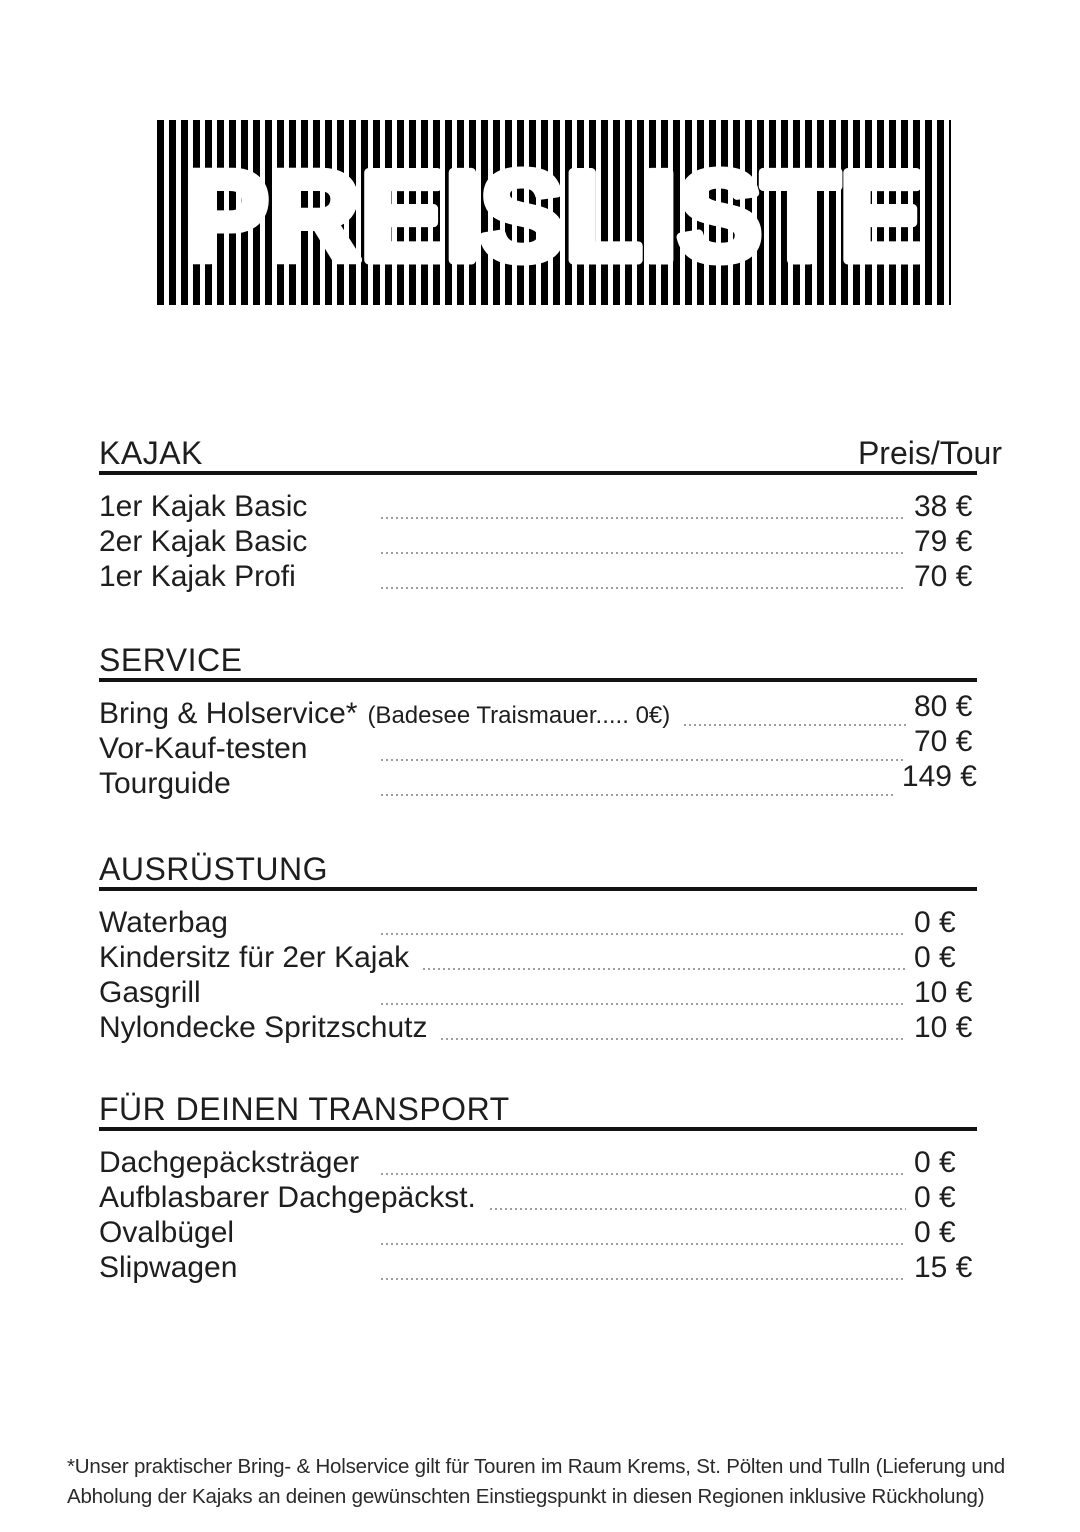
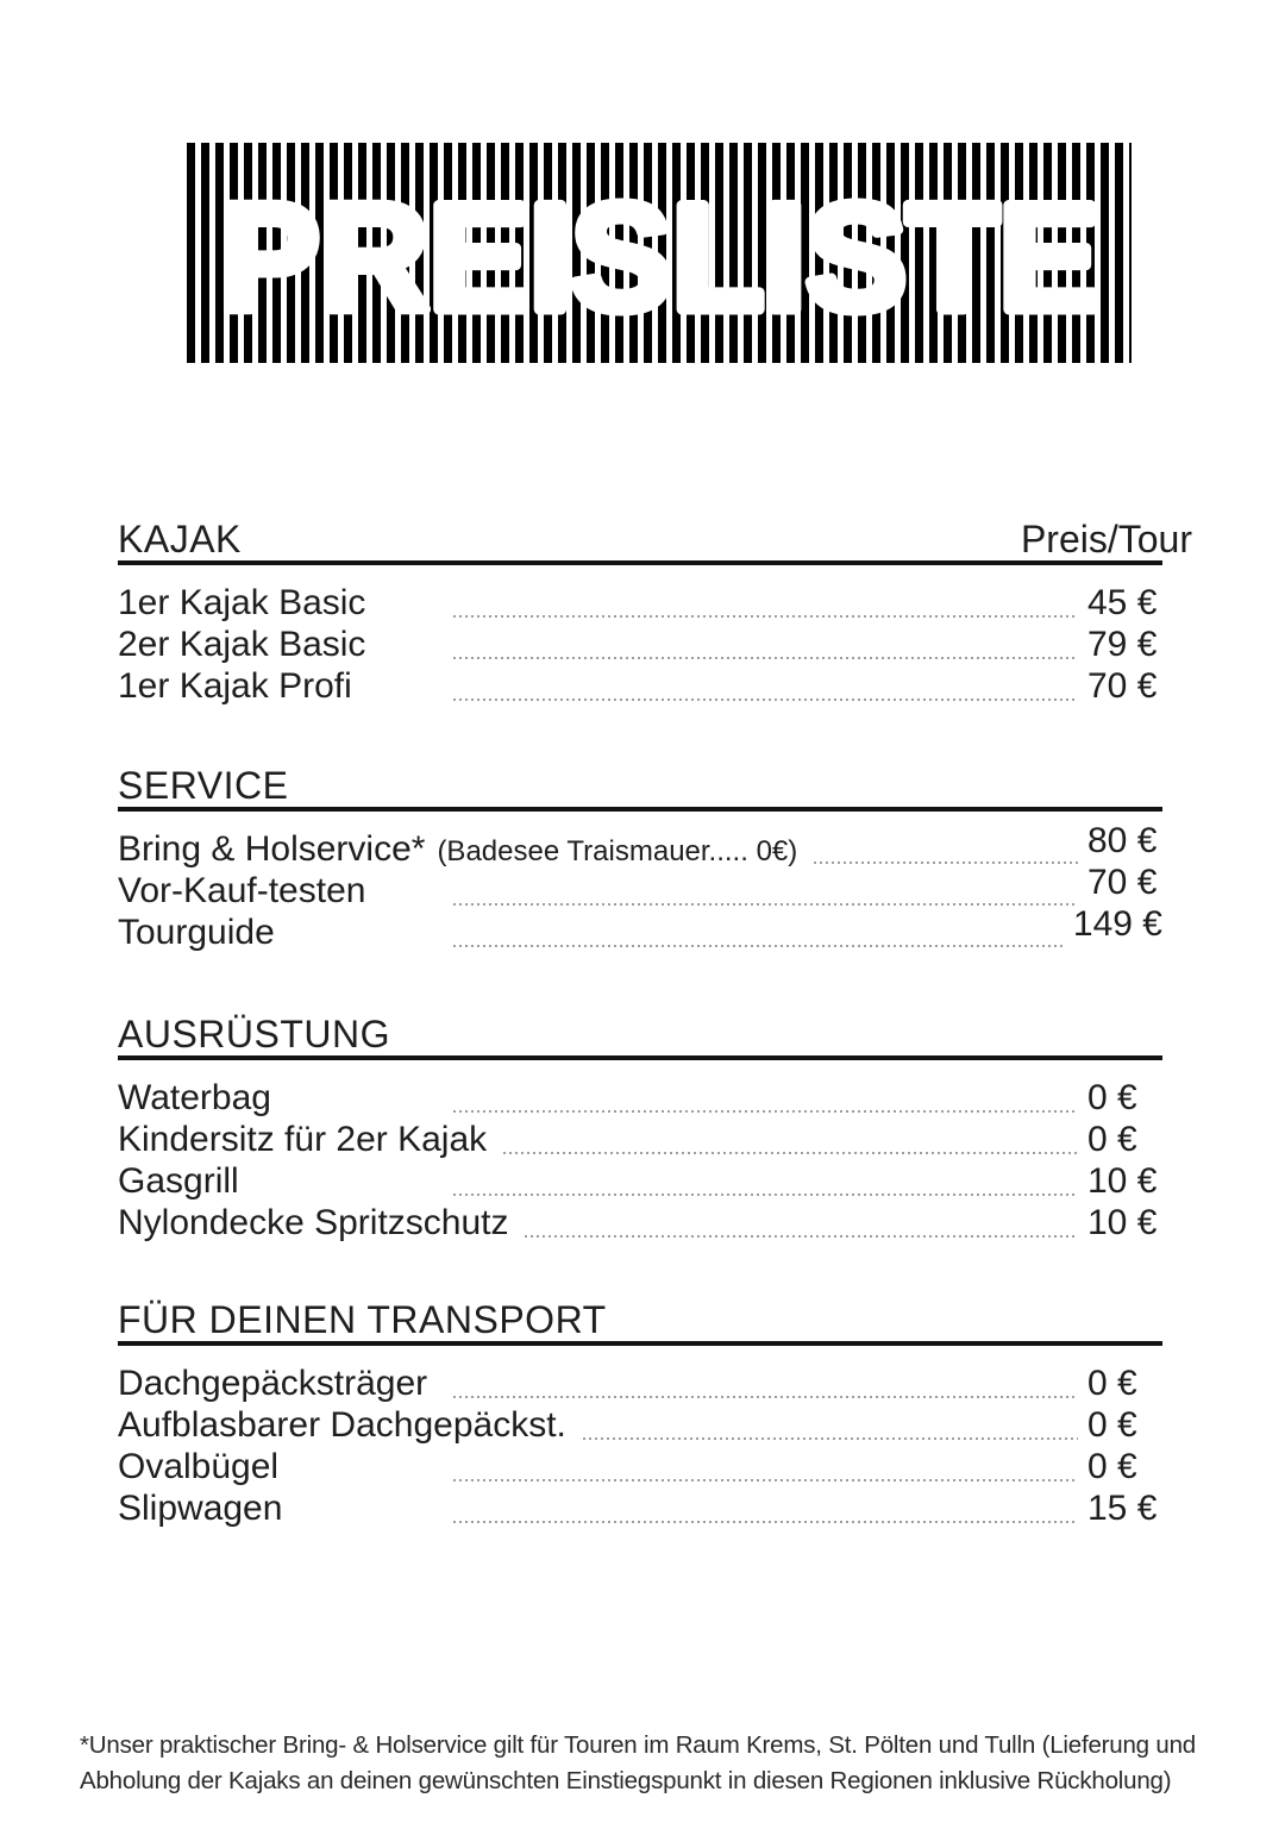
  PREISLISTE
  KAJAK
  Preis/Tour
  1er Kajak Basic
- 38 €
+ 45 €
  2er Kajak Basic
  79 €
  1er Kajak Profi
  70 €
  SERVICE
  Bring & Holservice* (Badesee Traismauer..... 0€)
  80 €
  Vor-Kauf-testen
  70 €
  Tourguide
  149 €
  AUSRÜSTUNG
  Waterbag
  0 €
  Kindersitz für 2er Kajak
  0 €
  Gasgrill
  10 €
  Nylondecke Spritzschutz
  10 €
  FÜR DEINEN TRANSPORT
  Dachgepäcksträger
  0 €
  Aufblasbarer Dachgepäckst.
  0 €
  Ovalbügel
  0 €
  Slipwagen
  15 €
  *Unser praktischer Bring- & Holservice gilt für Touren im Raum Krems, St. Pölten und Tulln (Lieferung und
  Abholung der Kajaks an deinen gewünschten Einstiegspunkt in diesen Regionen inklusive Rückholung)
